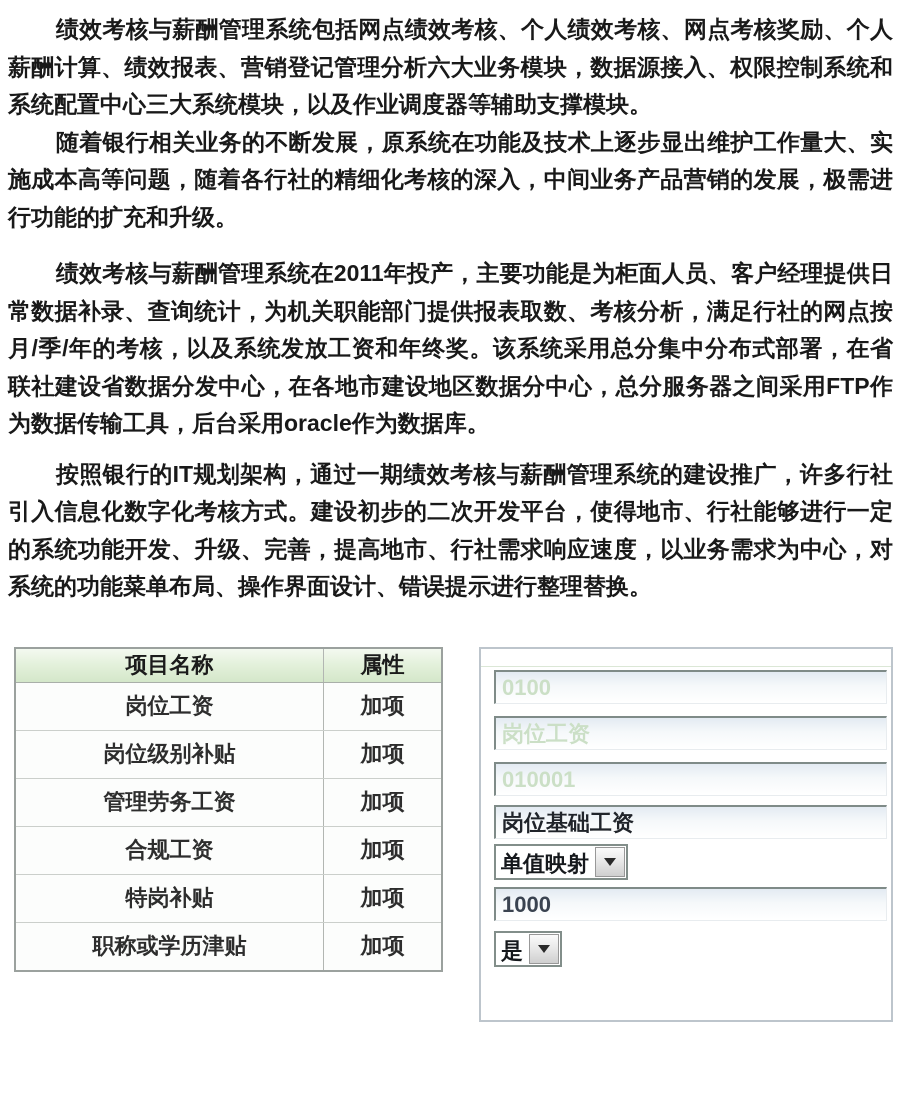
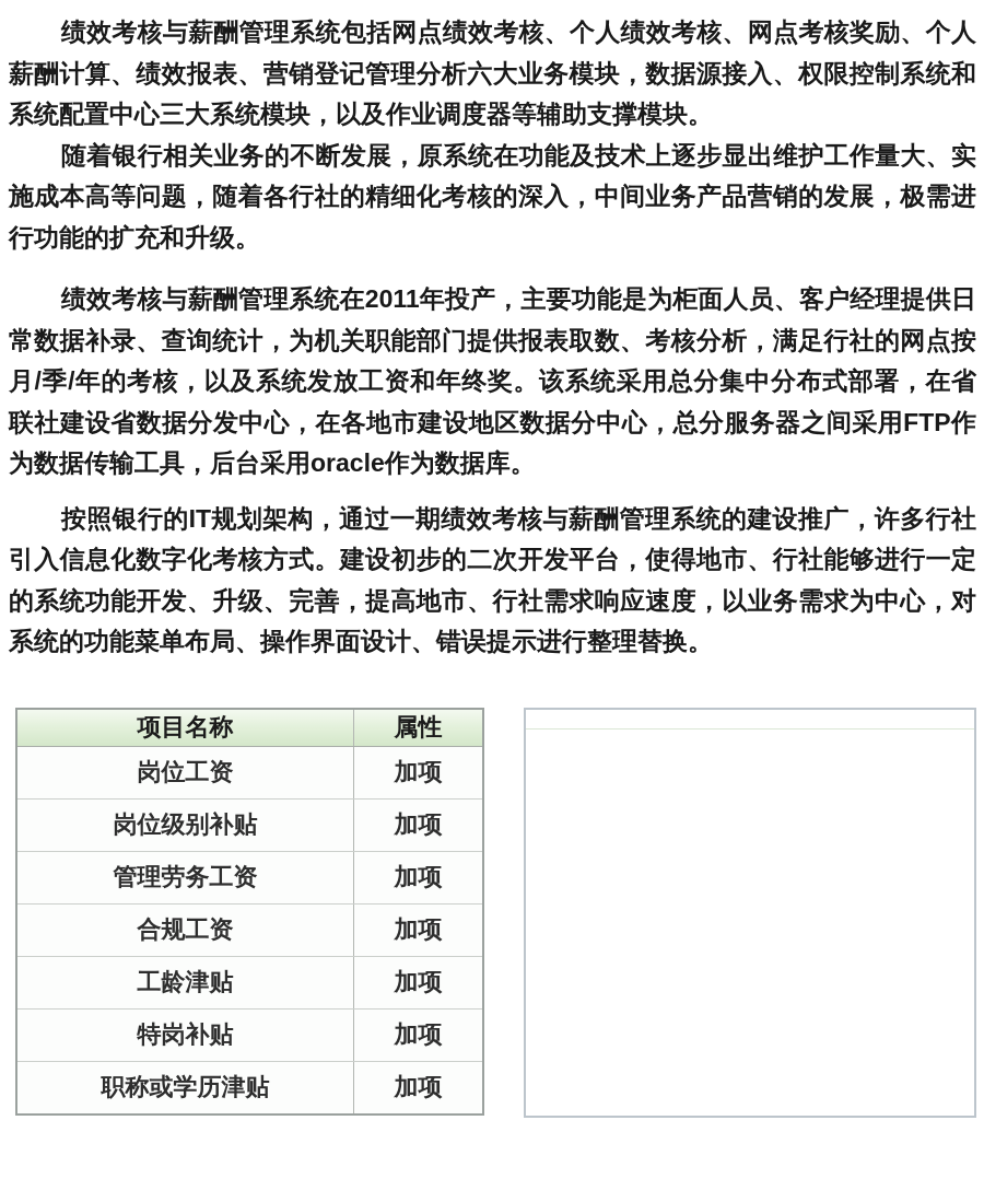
  绩效考核与薪酬管理系统包括网点绩效考核、个人绩效考核、网点考核奖励、个人薪酬计算、绩效报表、营销登记管理分析六大业务模块，数据源接入、权限控制系统和系统配置中心三大系统模块，以及作业调度器等辅助支撑模块。
  随着银行相关业务的不断发展，原系统在功能及技术上逐步显出维护工作量大、实施成本高等问题，随着各行社的精细化考核的深入，中间业务产品营销的发展，极需进行功能的扩充和升级。
  绩效考核与薪酬管理系统在2011年投产，主要功能是为柜面人员、客户经理提供日常数据补录、查询统计，为机关职能部门提供报表取数、考核分析，满足行社的网点按月/季/年的考核，以及系统发放工资和年终奖。该系统采用总分集中分布式部署，在省联社建设省数据分发中心，在各地市建设地区数据分中心，总分服务器之间采用FTP作为数据传输工具，后台采用oracle作为数据库。
  按照银行的IT规划架构，通过一期绩效考核与薪酬管理系统的建设推广，许多行社引入信息化数字化考核方式。建设初步的二次开发平台，使得地市、行社能够进行一定的系统功能开发、升级、完善，提高地市、行社需求响应速度，以业务需求为中心，对系统的功能菜单布局、操作界面设计、错误提示进行整理替换。
  项目名称	属性
  岗位工资	加项
  岗位级别补贴	加项
  管理劳务工资	加项
  合规工资	加项
+ 工龄津贴	加项
  特岗补贴	加项
  职称或学历津贴	加项
- 0100
- 岗位工资
- 010001
- 岗位基础工资
- 单值映射
- 1000
- 是
